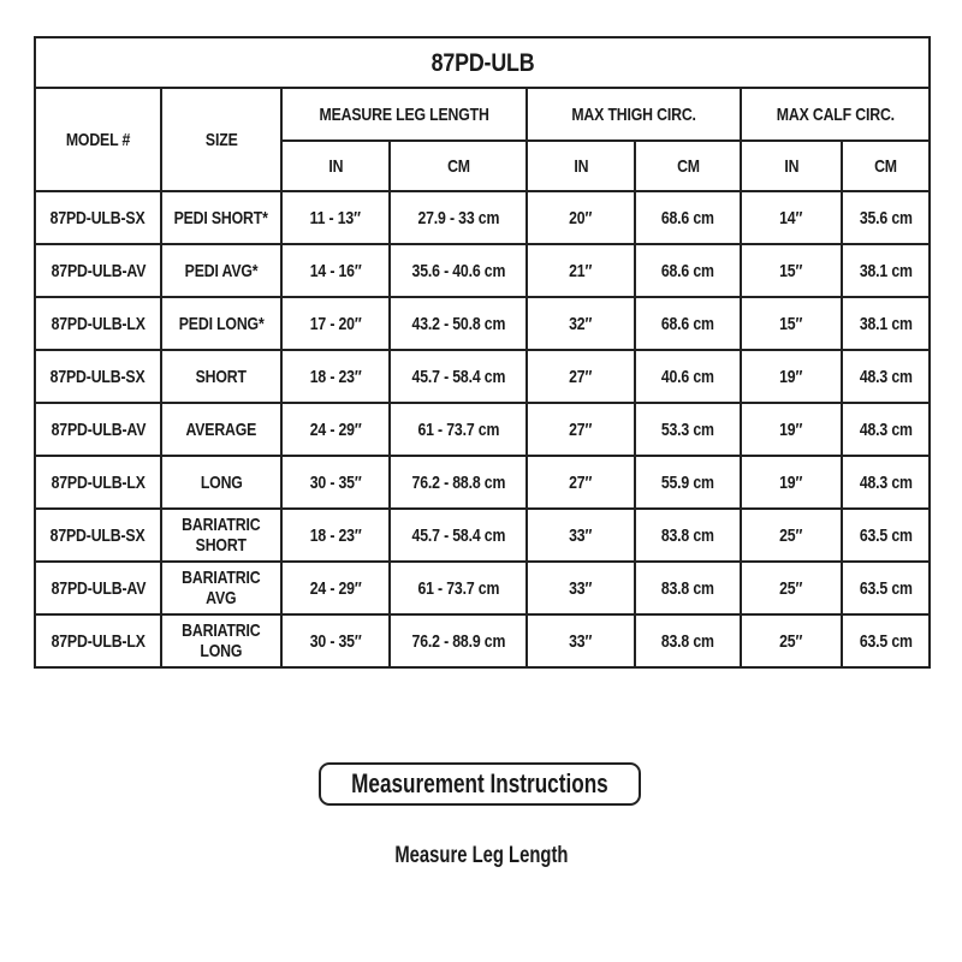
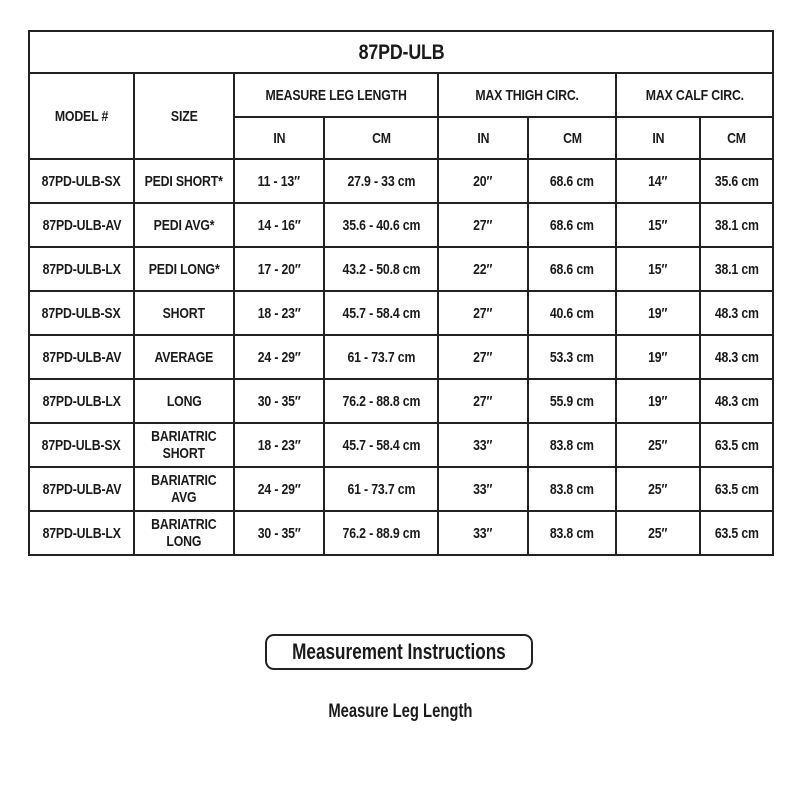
  87PD-ULB
  MODEL #	SIZE	MEASURE LEG LENGTH	MAX THIGH CIRC.	MAX CALF CIRC.
  IN	CM	IN	CM	IN	CM
  87PD-ULB-SX	PEDI SHORT*	11 - 13″	27.9 - 33 cm	20″	68.6 cm	14″	35.6 cm
- 87PD-ULB-AV	PEDI AVG*	14 - 16″	35.6 - 40.6 cm	21″	68.6 cm	15″	38.1 cm
+ 87PD-ULB-AV	PEDI AVG*	14 - 16″	35.6 - 40.6 cm	27″	68.6 cm	15″	38.1 cm
- 87PD-ULB-LX	PEDI LONG*	17 - 20″	43.2 - 50.8 cm	32″	68.6 cm	15″	38.1 cm
+ 87PD-ULB-LX	PEDI LONG*	17 - 20″	43.2 - 50.8 cm	22″	68.6 cm	15″	38.1 cm
  87PD-ULB-SX	SHORT	18 - 23″	45.7 - 58.4 cm	27″	40.6 cm	19″	48.3 cm
  87PD-ULB-AV	AVERAGE	24 - 29″	61 - 73.7 cm	27″	53.3 cm	19″	48.3 cm
  87PD-ULB-LX	LONG	30 - 35″	76.2 - 88.8 cm	27″	55.9 cm	19″	48.3 cm
  87PD-ULB-SX	BARIATRICSHORT	18 - 23″	45.7 - 58.4 cm	33″	83.8 cm	25″	63.5 cm
  87PD-ULB-AV	BARIATRICAVG	24 - 29″	61 - 73.7 cm	33″	83.8 cm	25″	63.5 cm
  87PD-ULB-LX	BARIATRICLONG	30 - 35″	76.2 - 88.9 cm	33″	83.8 cm	25″	63.5 cm
  Measurement Instructions
  Measure Leg Length
